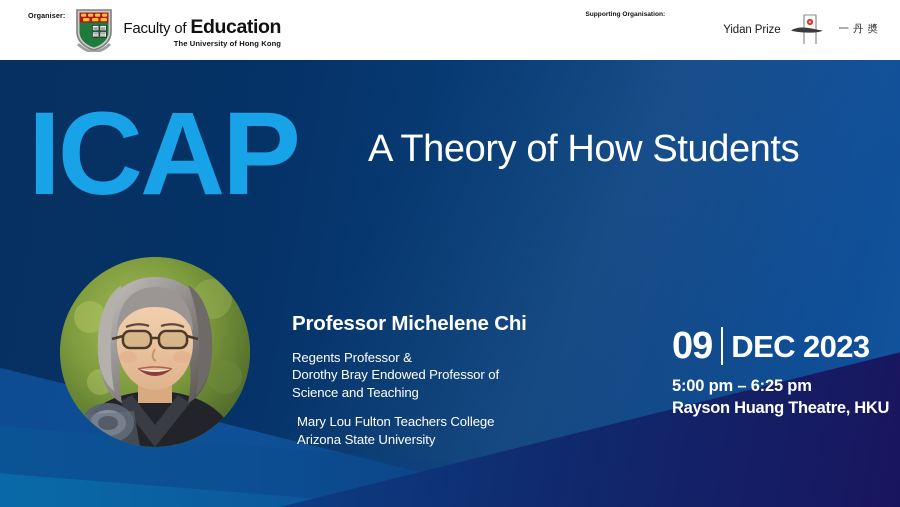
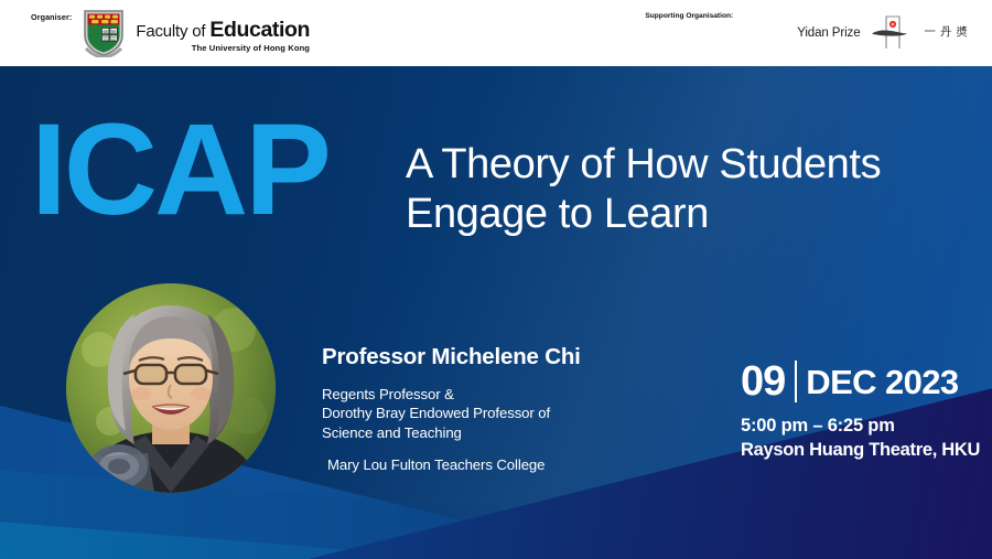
  Organiser:
  Faculty of
  Education
  The University of Hong Kong
  Yidan Prize
  一丹奬
  ICAP
  A Theory of How Students
+ Engage to Learn
  Professor Michelene Chi
  Regents Professor &
  Dorothy Bray Endowed Professor of
  Science and Teaching
  Mary Lou Fulton Teachers College
- Arizona State University
  09
  DEC 2023
  5:00 pm – 6:25 pm
  Rayson Huang Theatre, HKU
